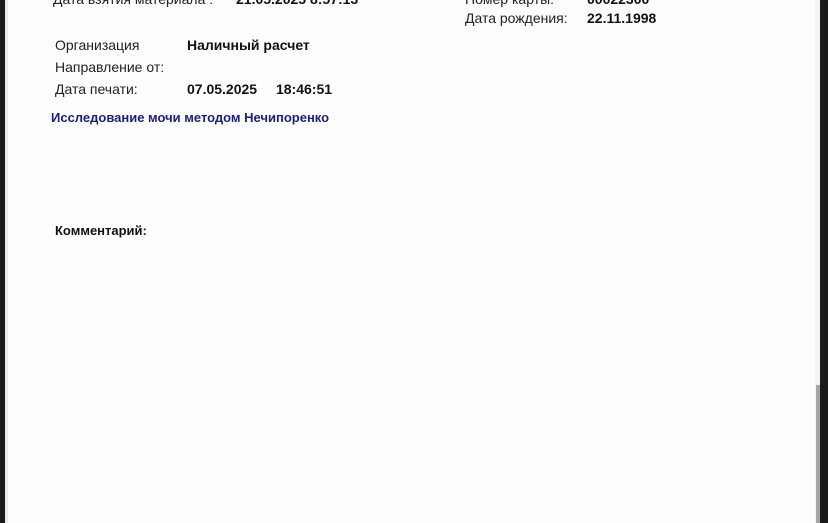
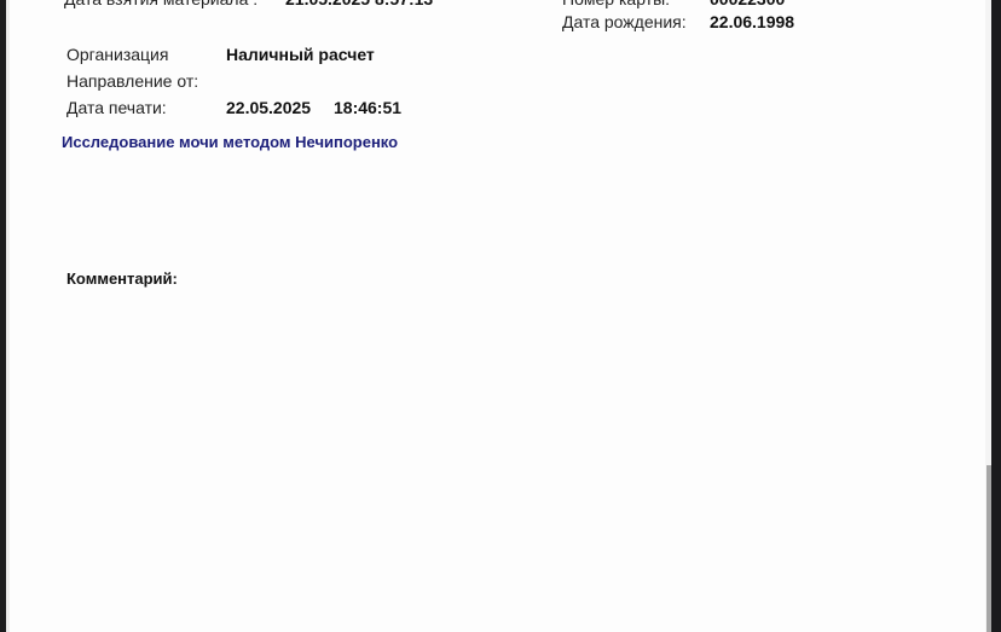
  Дата рождения:
- 22.11.1998
+ 22.06.1998
  Организация
  Наличный расчет
  Направление от:
  Дата печати:
- 07.05.2025
+ 22.05.2025
  18:46:51
  Исследование мочи методом Нечипоренко
  Комментарий:
